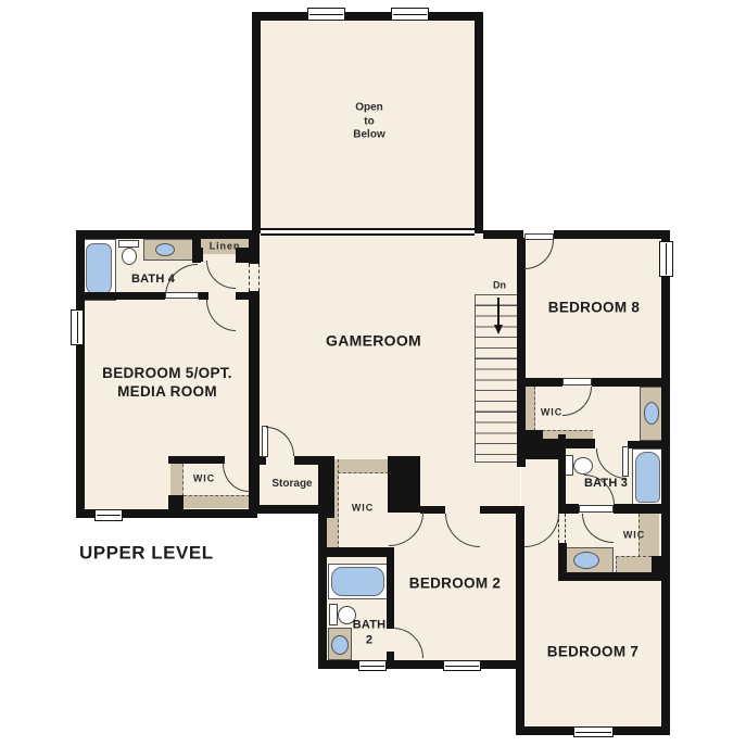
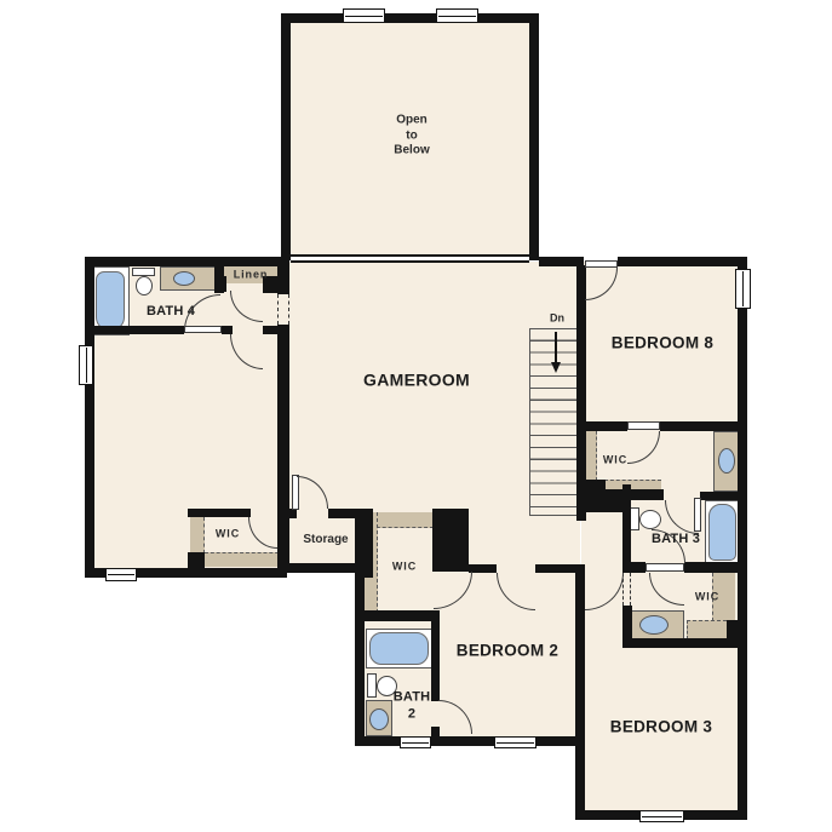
  Open
  to
  Below
  GAMEROOM
  BEDROOM 8
- BEDROOM 5/OPT.
- MEDIA ROOM
  BEDROOM 2
- BEDROOM 7
+ BEDROOM 3
  BATH 4
  BATH 3
  BATH
  2
  Linen
  Storage
  WIC
  WIC
  WIC
  WIC
  Dn
- UPPER LEVEL
